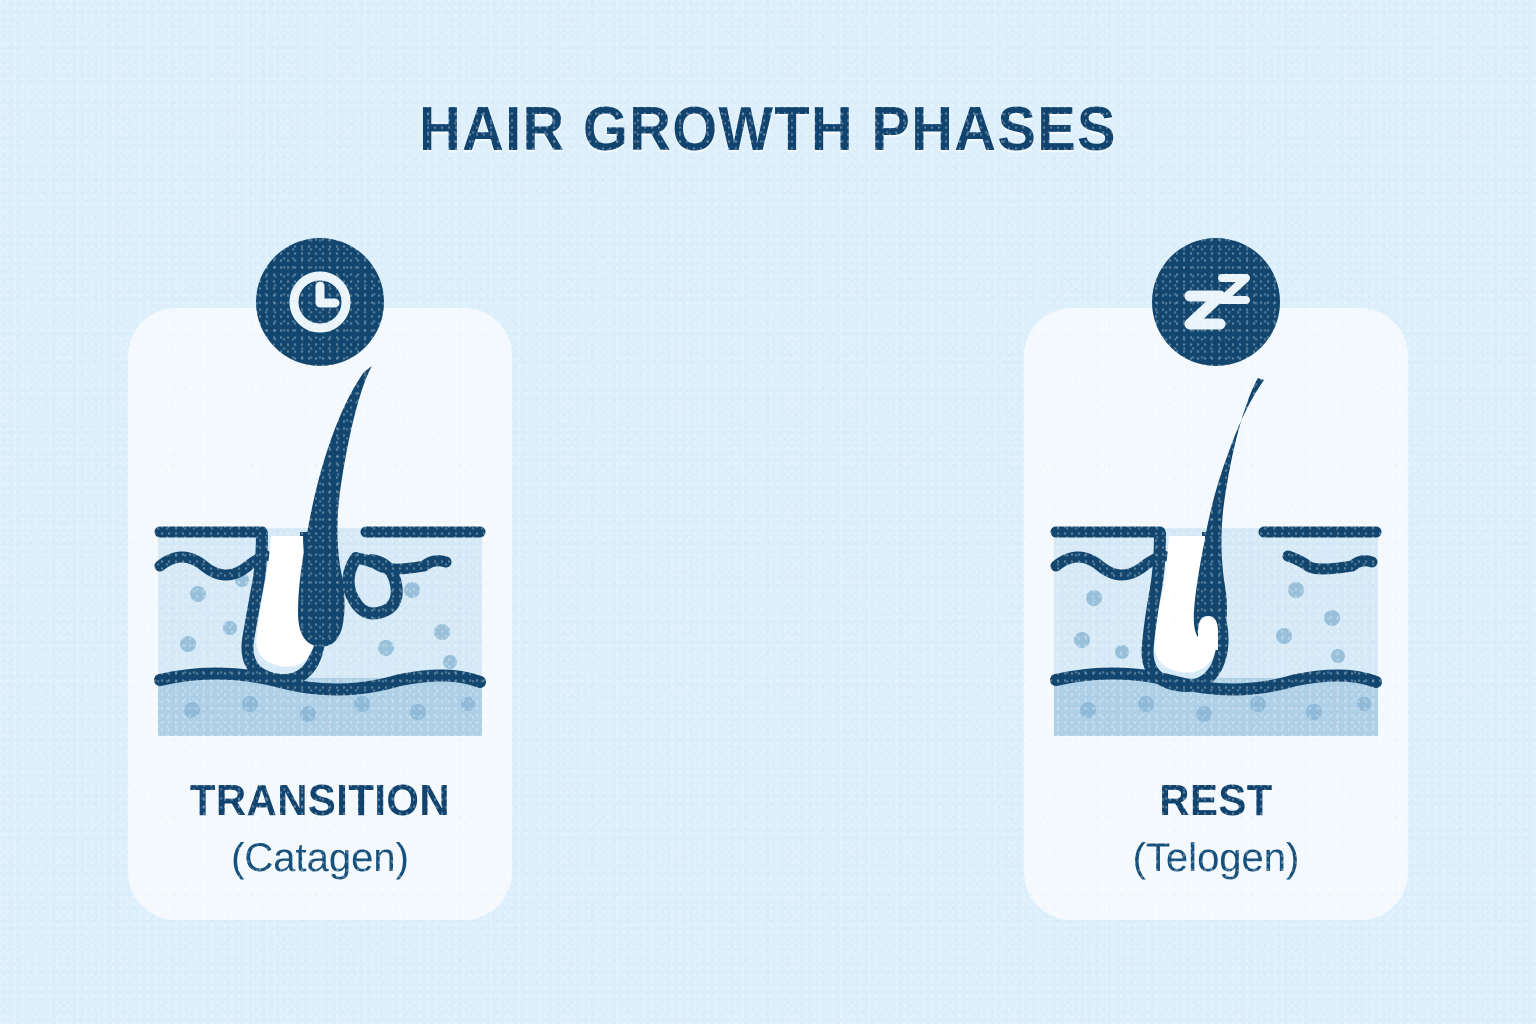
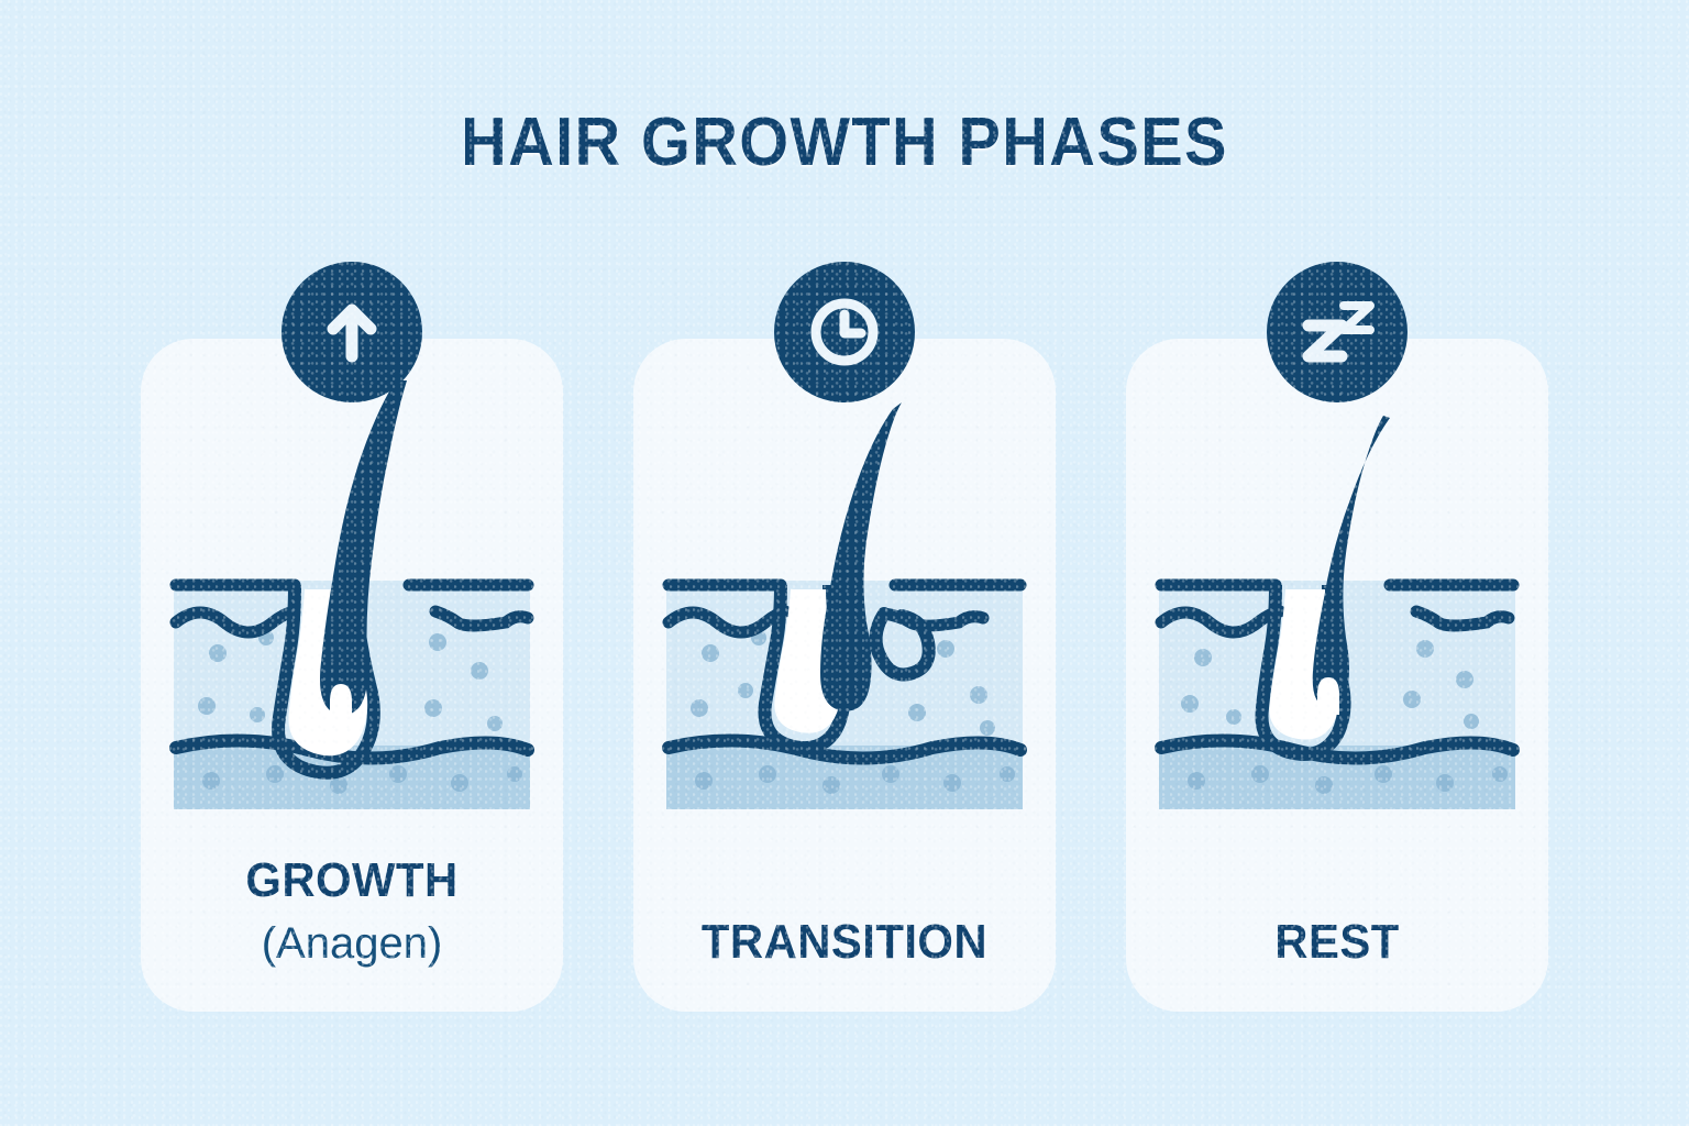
  HAIR GROWTH PHASES
+ GROWTH
+ (Anagen)
  TRANSITION
- (Catagen)
  REST
- (Telogen)
